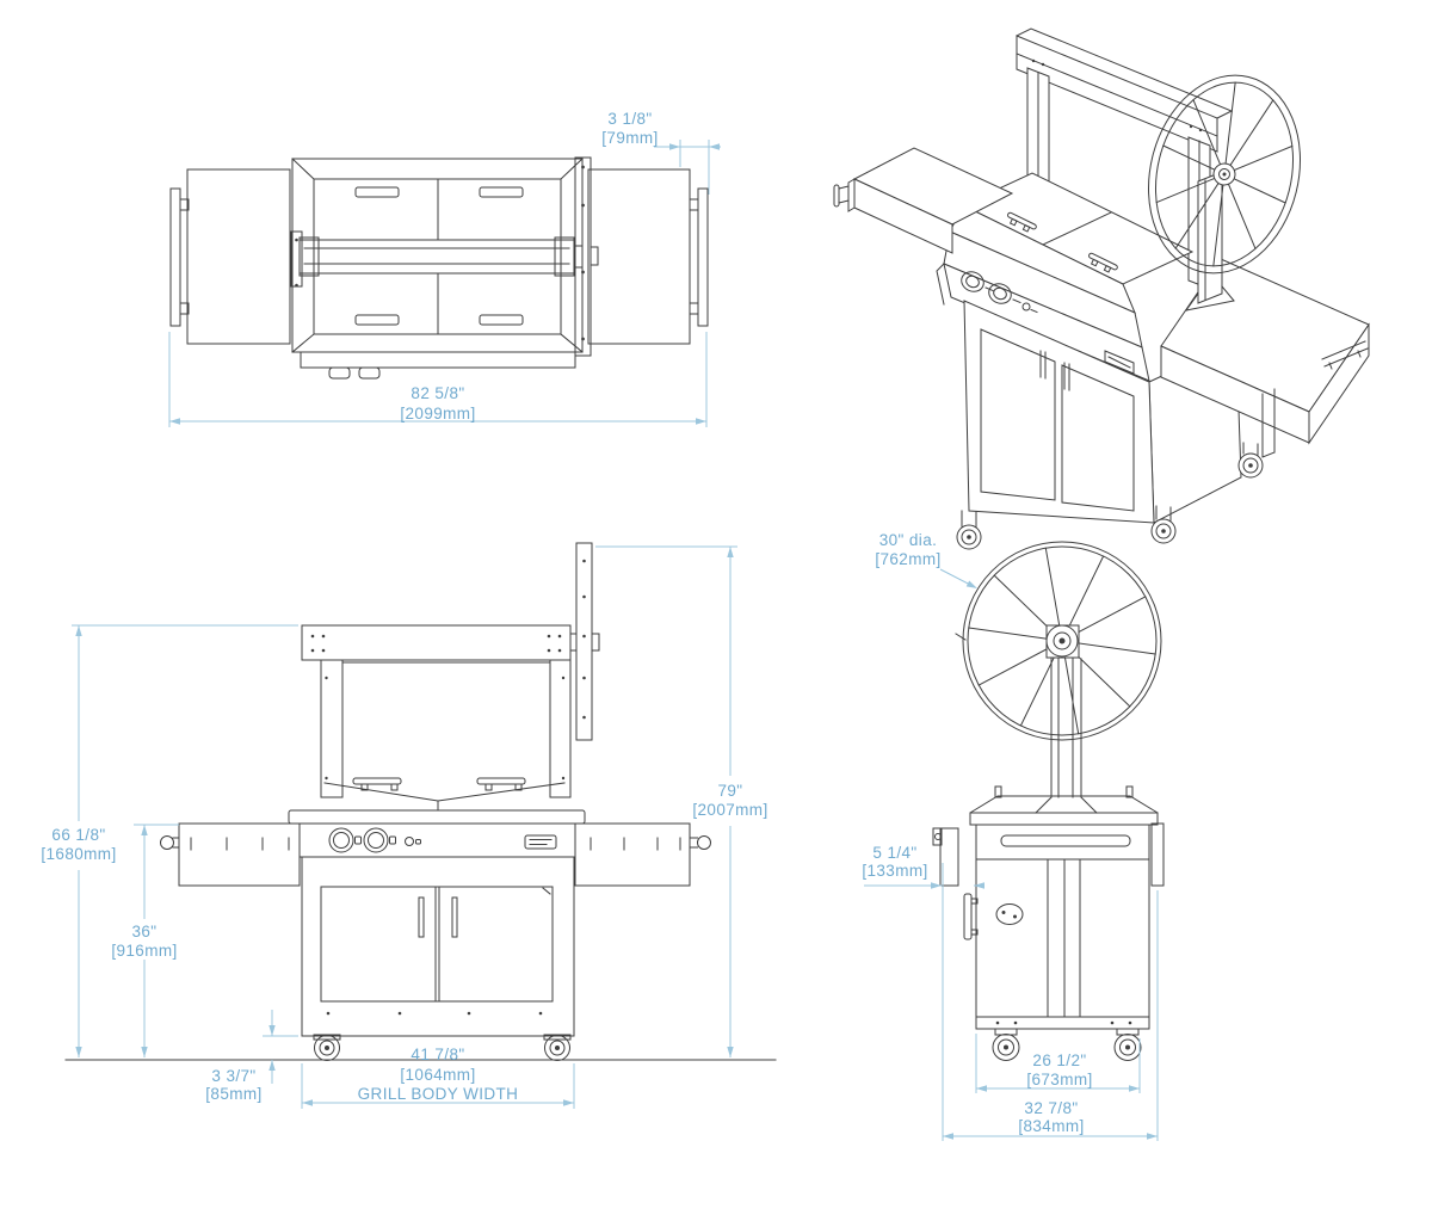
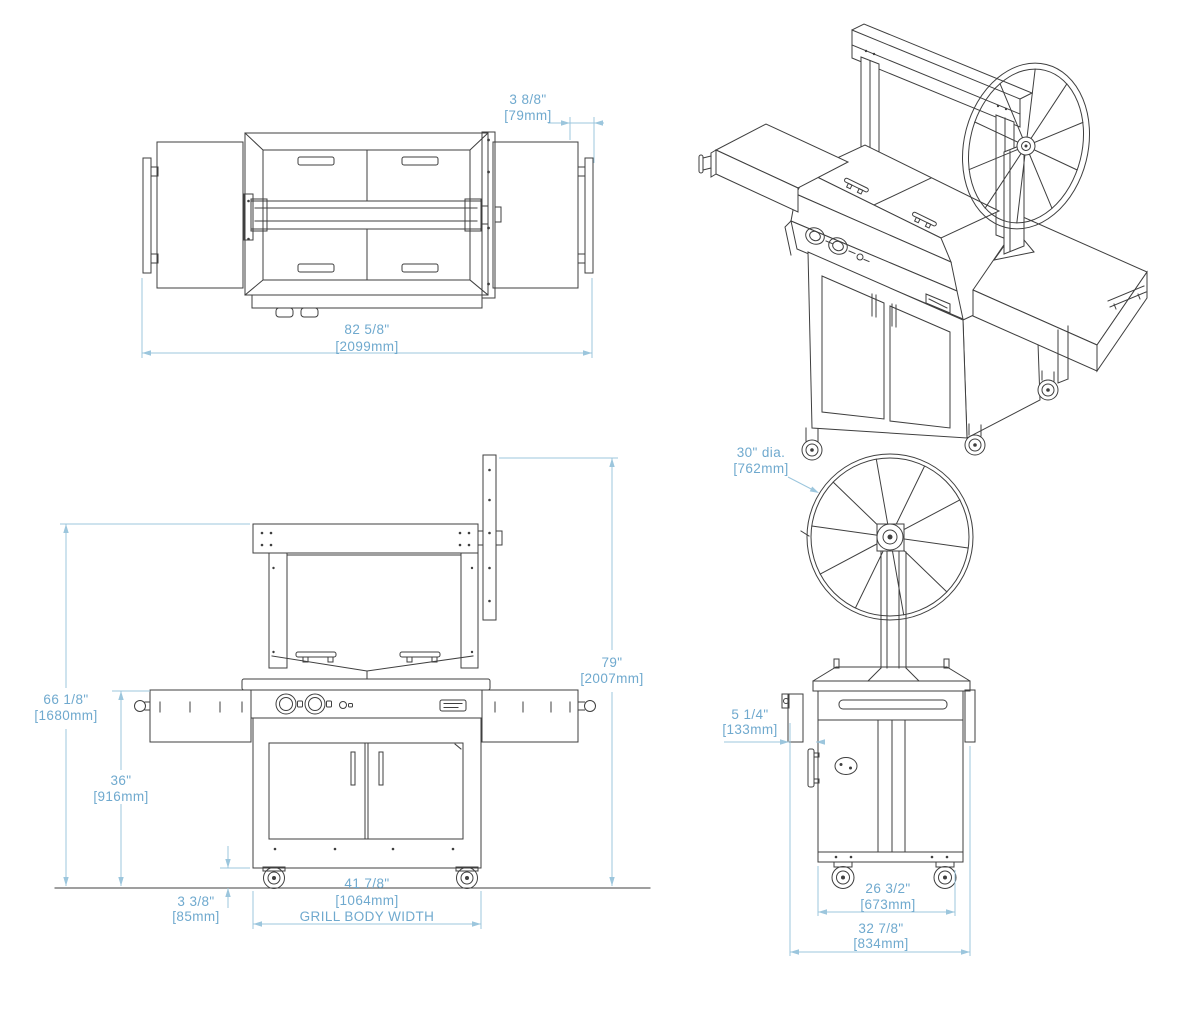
  82 5/8"
  [2099mm]
- 3 1/8"
+ 3 8/8"
  [79mm]
  66 1/8"
  [1680mm]
  36"
  [916mm]
  79"
  [2007mm]
- 3 3/7"
+ 3 3/8"
  [85mm]
  41 7/8"
  [1064mm]
  GRILL BODY WIDTH
  30" dia.
  [762mm]
  5 1/4"
  [133mm]
- 26 1/2"
+ 26 3/2"
  [673mm]
  32 7/8"
  [834mm]
